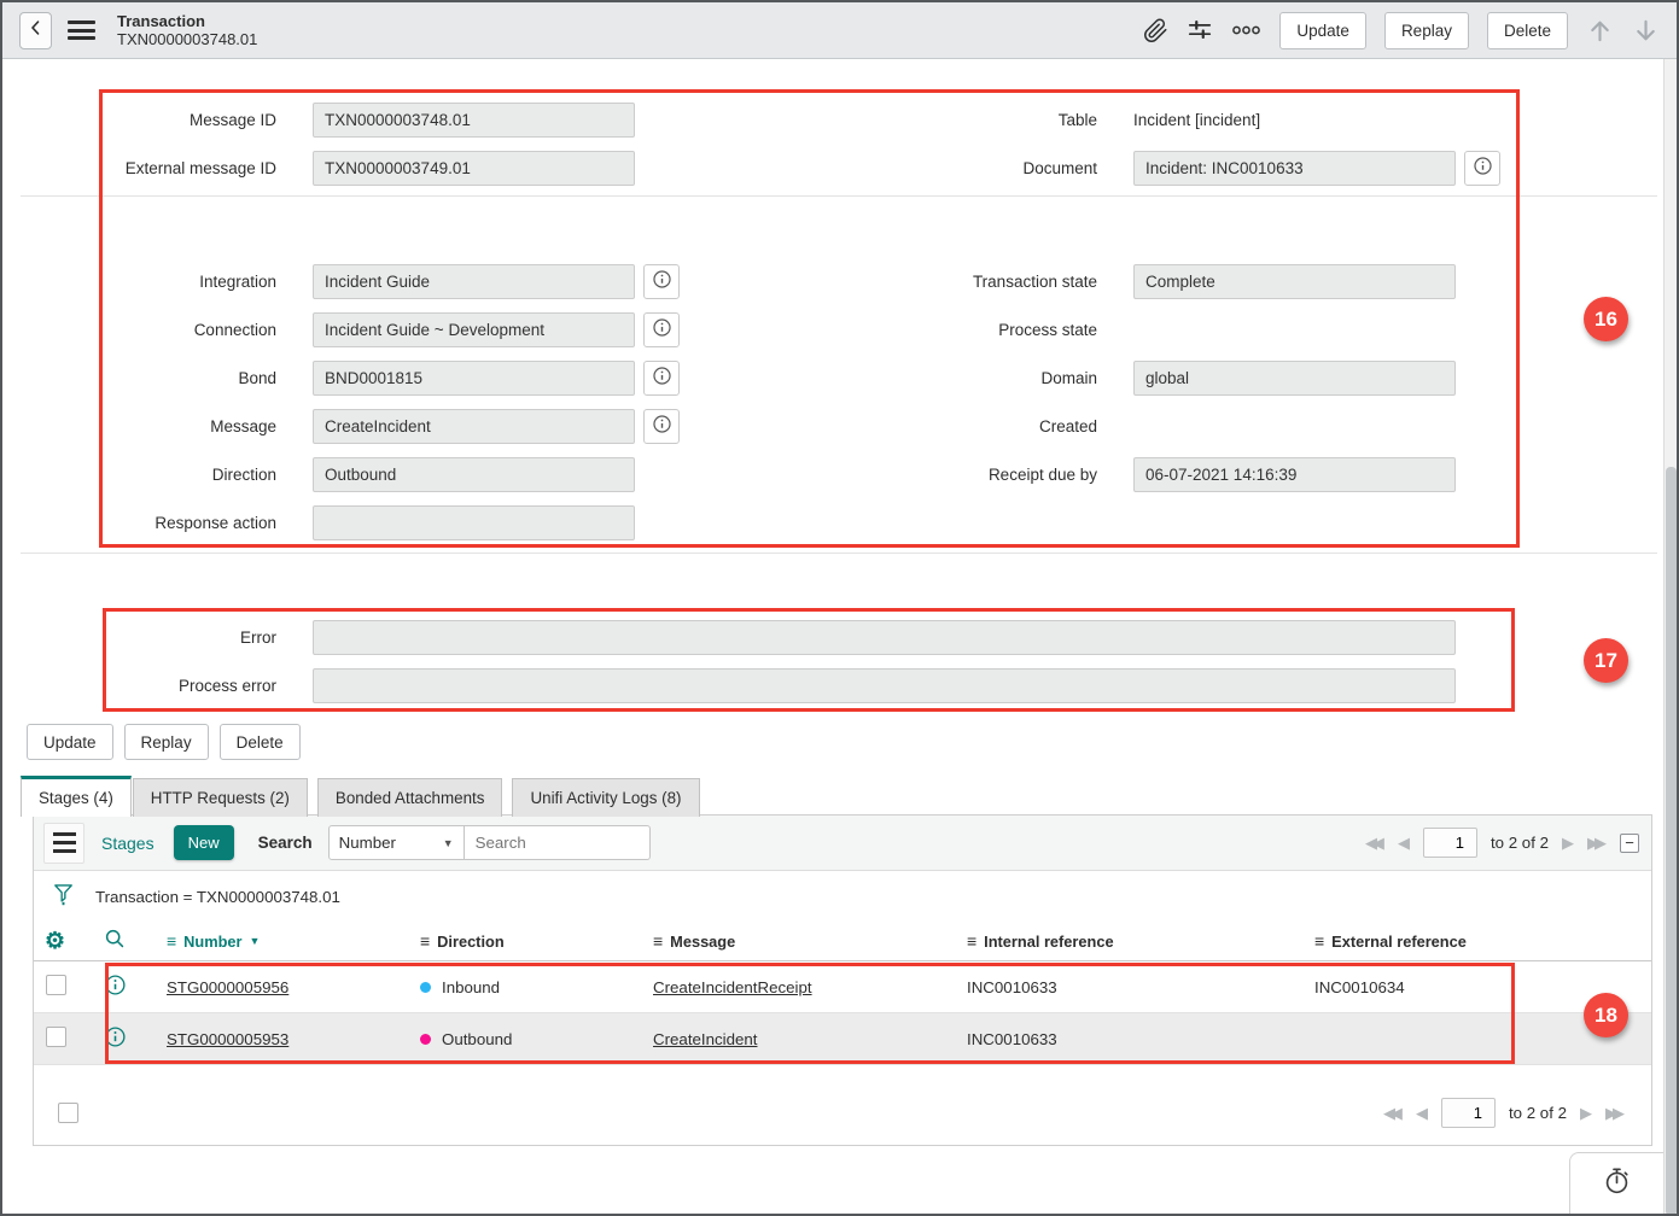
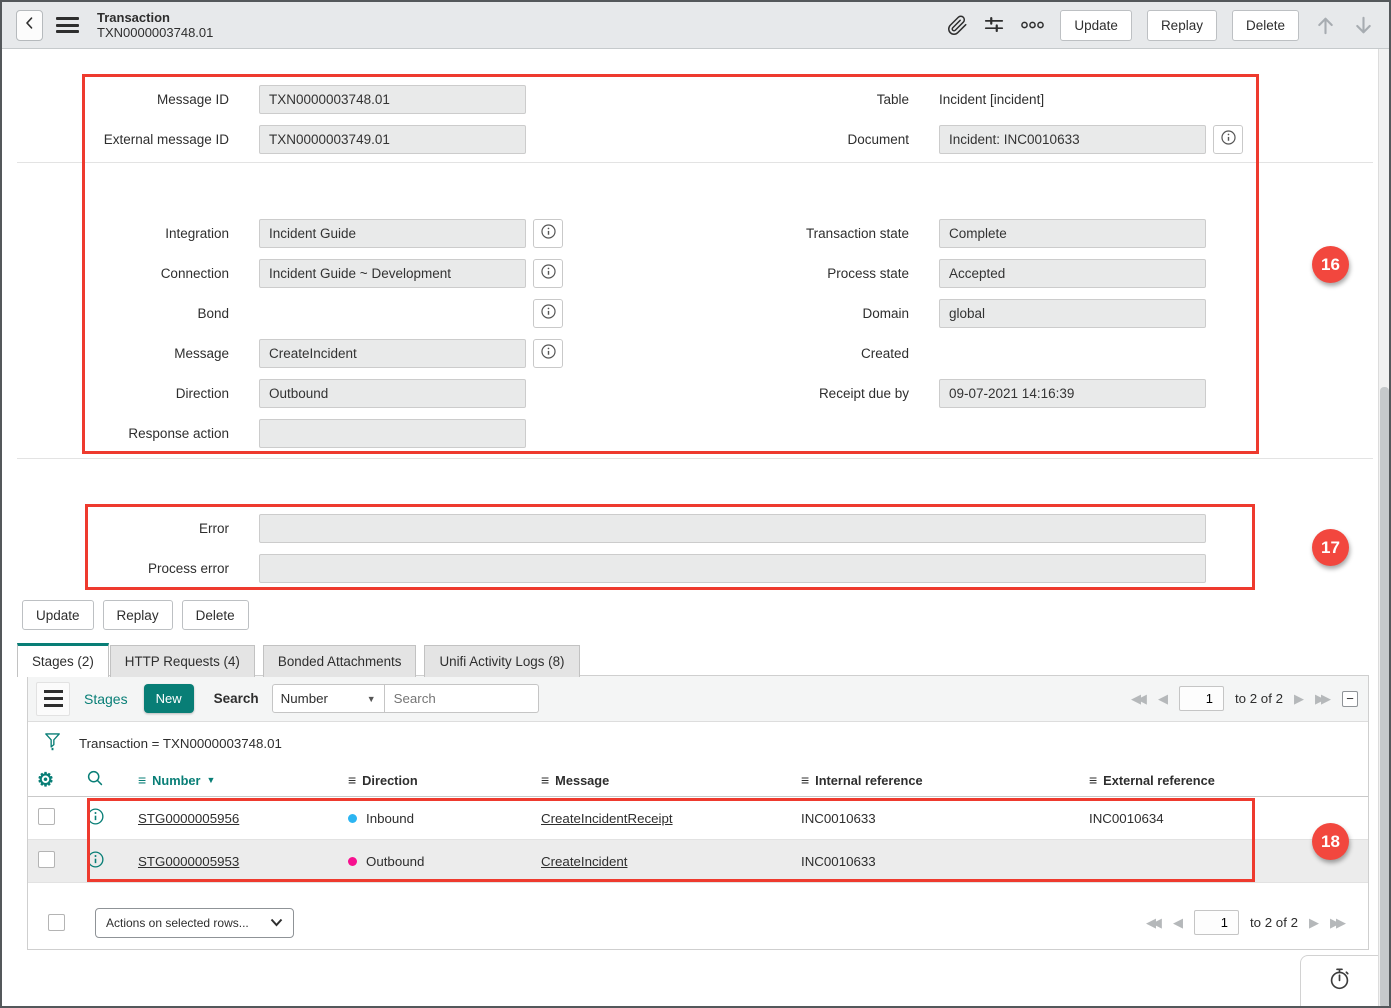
  Transaction
  TXN0000003748.01
  Update
  Replay
  Delete
  Message ID
  TXN0000003748.01
  External message ID
  TXN0000003749.01
  Table
  Incident [incident]
  Document
  Incident: INC0010633
  Integration
  Incident Guide
  Connection
  Incident Guide ~ Development
  Bond
- BND0001815
  Message
  CreateIncident
  Direction
  Outbound
  Response action
  Transaction state
  Complete
  Process state
+ Accepted
  Domain
  global
  Created
  Receipt due by
- 06-07-2021 14:16:39
+ 09-07-2021 14:16:39
  Error
  Process error
  Update
  Replay
  Delete
- Stages (4)
+ Stages (2)
- HTTP Requests (2)
+ HTTP Requests (4)
  Bonded Attachments
  Unifi Activity Logs (8)
  Stages
  New
  Search
  Number
  ▼
  Search
  ◀◀
  ◀
  1
  to 2 of 2
  ▶
  ▶▶
  −
  Transaction = TXN0000003748.01
  ⚙
  ≡
  Number
  ▼
  ≡
  Direction
  ≡
  Message
  ≡
  Internal reference
  ≡
  External reference
  STG0000005956
  Inbound
  CreateIncidentReceipt
  INC0010633
  INC0010634
  STG0000005953
  Outbound
  CreateIncident
  INC0010633
+ Actions on selected rows...
  ◀◀
  ◀
  1
  to 2 of 2
  ▶
  ▶▶
  16
  17
  18
